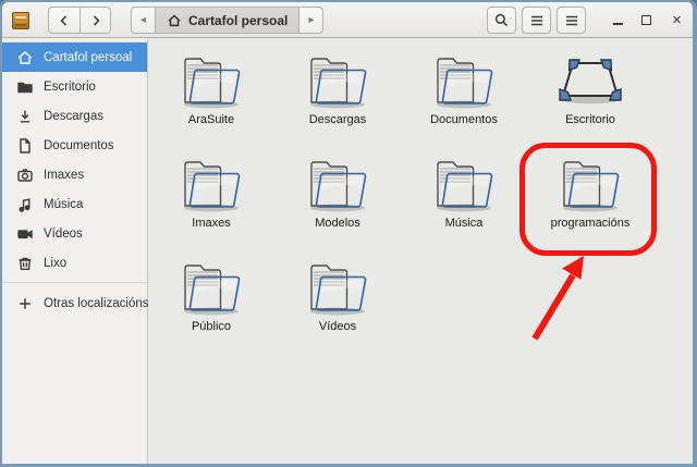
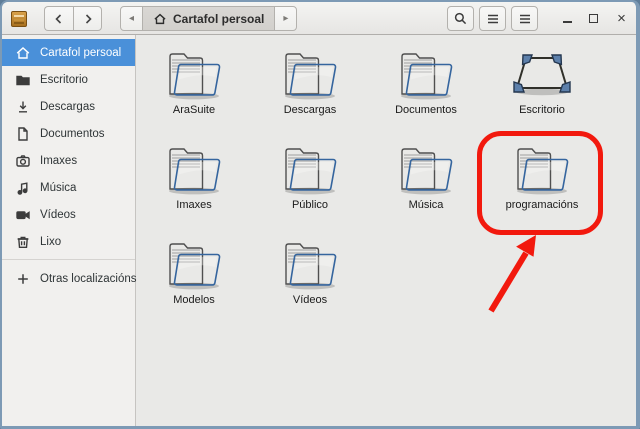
  ◂
  Cartafol persoal
  ▸
  ×
  Cartafol persoal
  Escritorio
  Descargas
  Documentos
  Imaxes
  Música
  Vídeos
  Lixo
  Otras localizacións
  AraSuite
  Descargas
  Documentos
  Escritorio
  Imaxes
- Modelos
+ Público
  Música
  programacións
- Público
+ Modelos
  Vídeos
